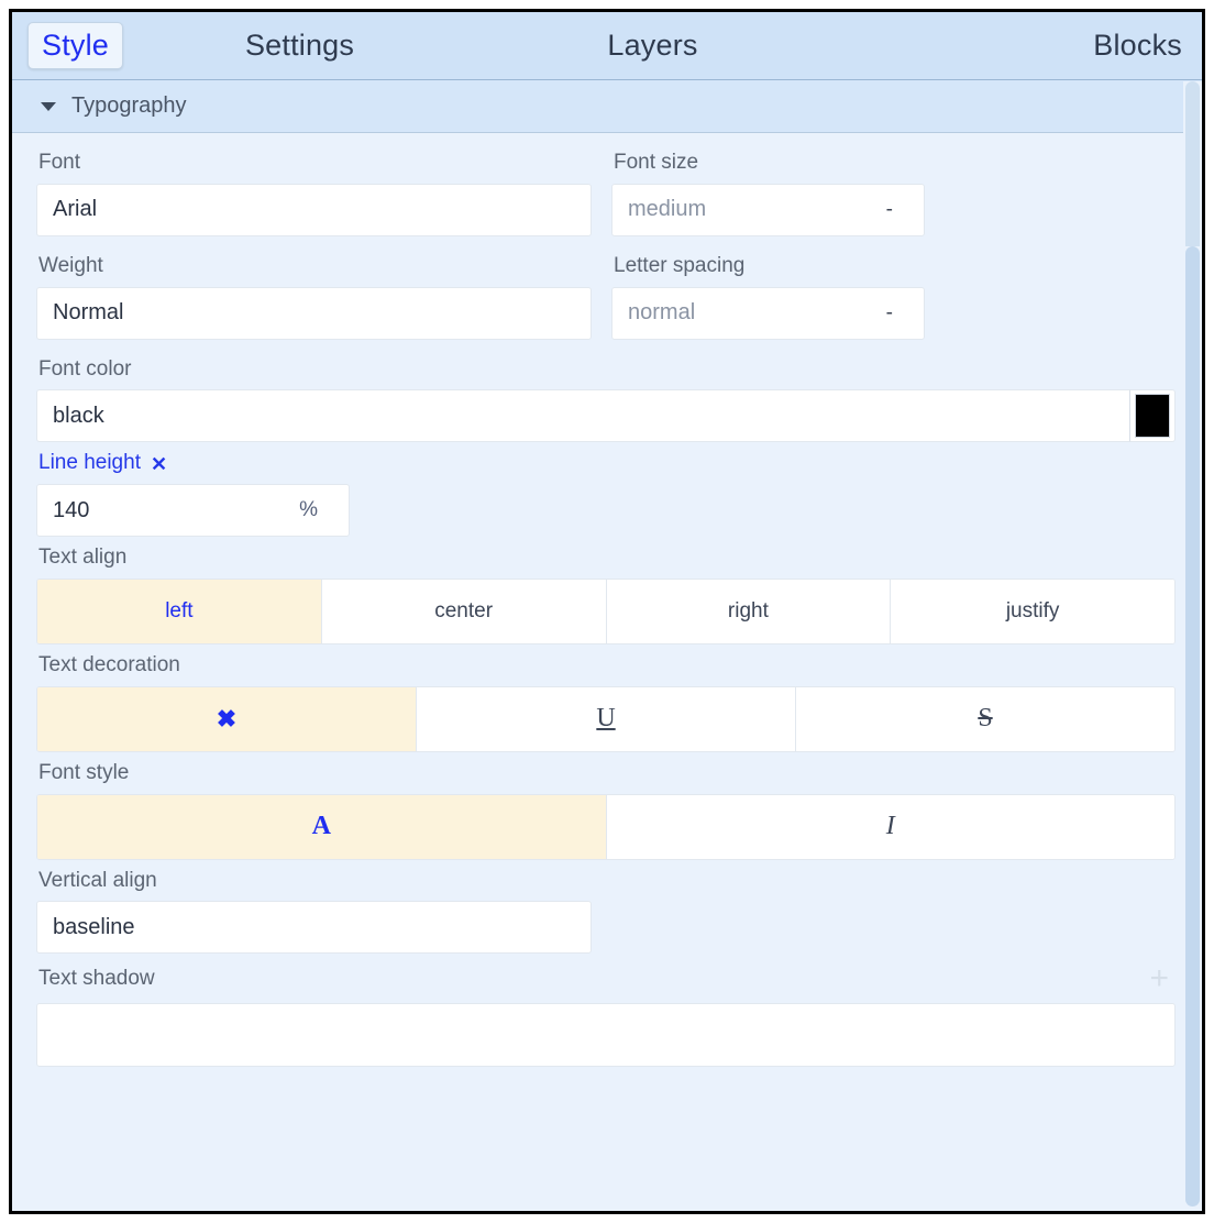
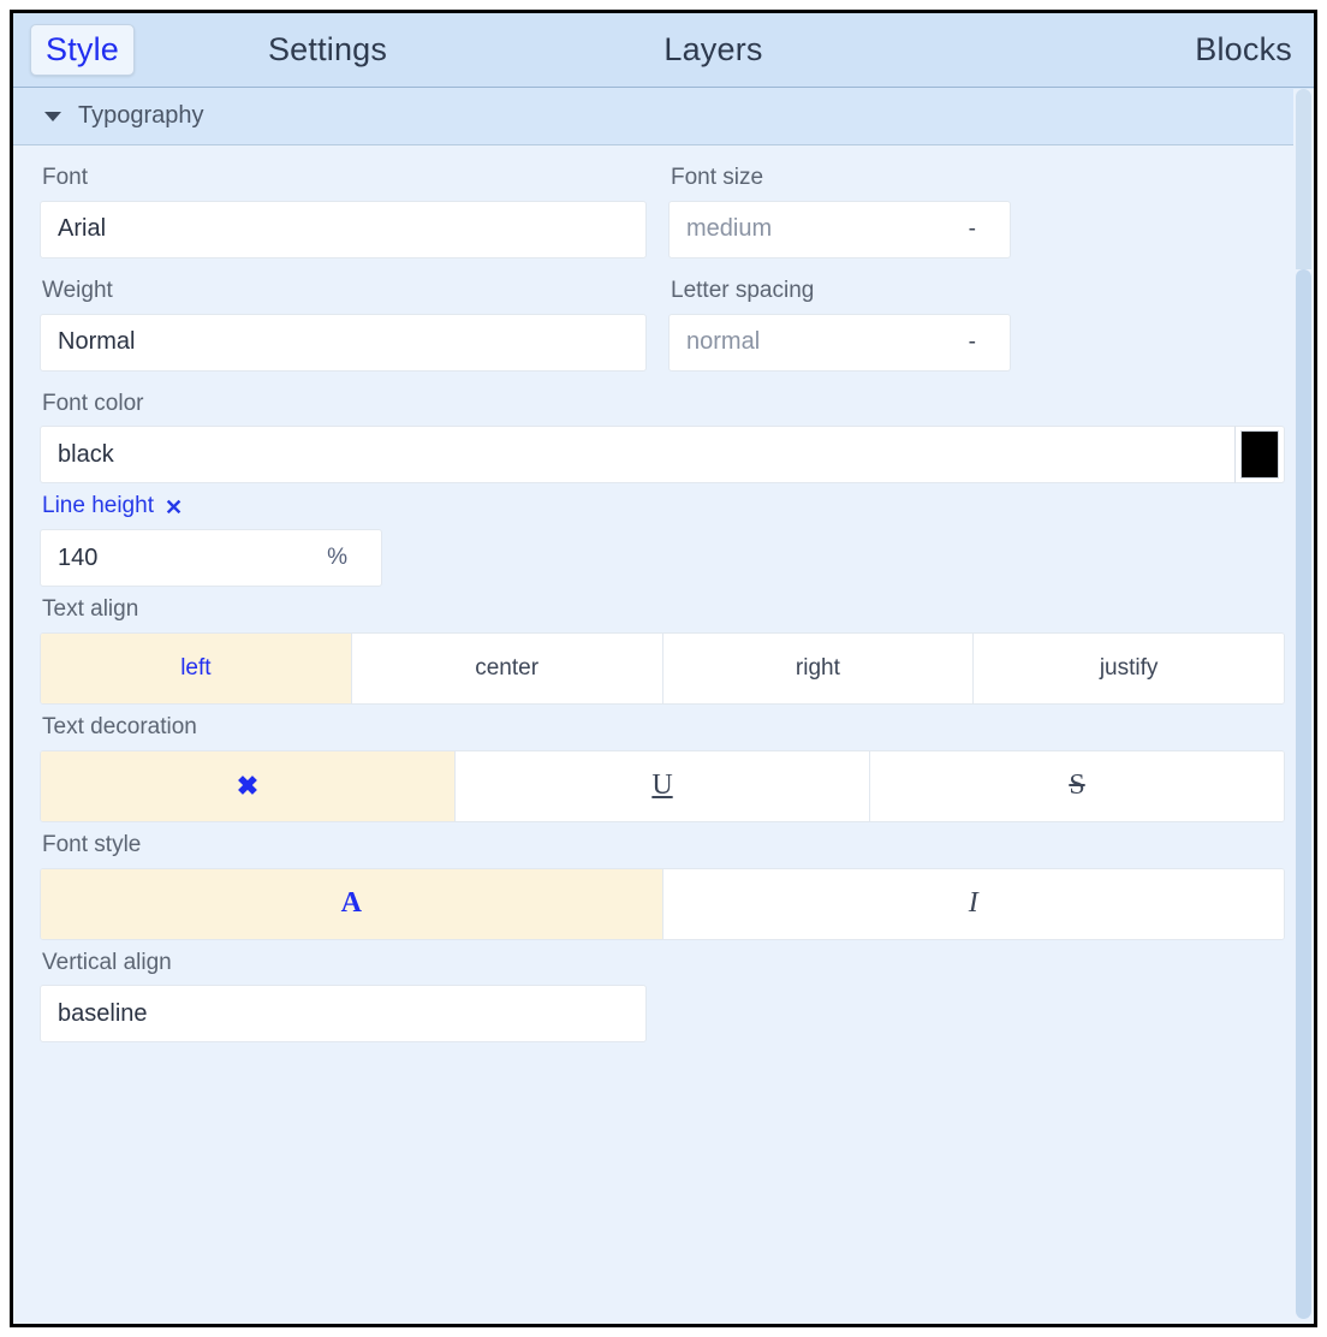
  Style
  Settings
  Layers
  Blocks
  Typography
  Font
  Arial
  Font size
  medium
  -
  Weight
  Normal
  Letter spacing
  normal
  -
  Font color
  black
  Line height
  ✕
  140
  %
  Text align
  left
  center
  right
  justify
  Text decoration
  ✖
  U
  S
  Font style
  A
  I
  Vertical align
  baseline
- Text shadow
